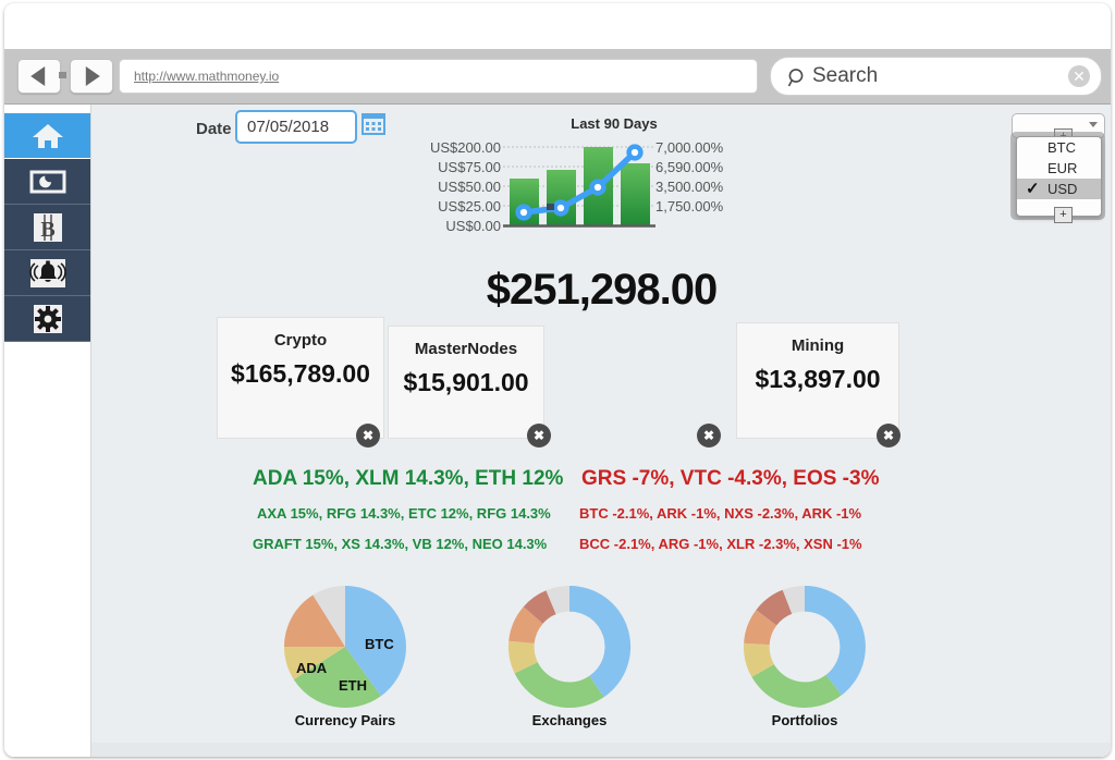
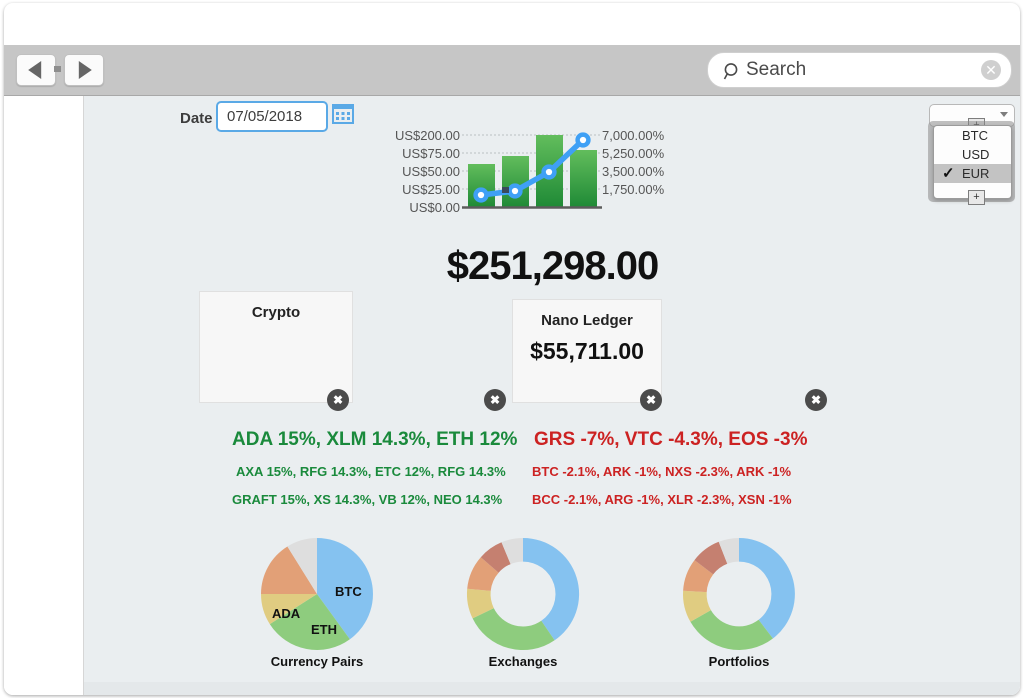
- http://www.mathmoney.io
  Search
  ✕
- B
  Date
  07/05/2018
  BTC
- EUR
+ USD
  ✓
- USD
+ EUR
  +
- Last 90 Days
  US$0.00
  US$25.00
  US$50.00
  US$75.00
  US$200.00
  1,750.00%
  3,500.00%
- 6,590.00%
+ 5,250.00%
  7,000.00%
  $251,298.00
  Crypto
- $165,789.00
  ✖
- MasterNodes
- $15,901.00
  ✖
+ Nano Ledger
+ $55,711.00
  ✖
- Mining
- $13,897.00
  ✖
  ADA 15%, XLM 14.3%, ETH 12%
  GRS -7%, VTC -4.3%, EOS -3%
  AXA 15%, RFG 14.3%, ETC 12%, RFG 14.3%
  BTC -2.1%, ARK -1%, NXS -2.3%, ARK -1%
  GRAFT 15%, XS 14.3%, VB 12%, NEO 14.3%
  BCC -2.1%, ARG -1%, XLR -2.3%, XSN -1%
  BTC
  ETH
  ADA
  Currency Pairs
  Exchanges
  Portfolios
